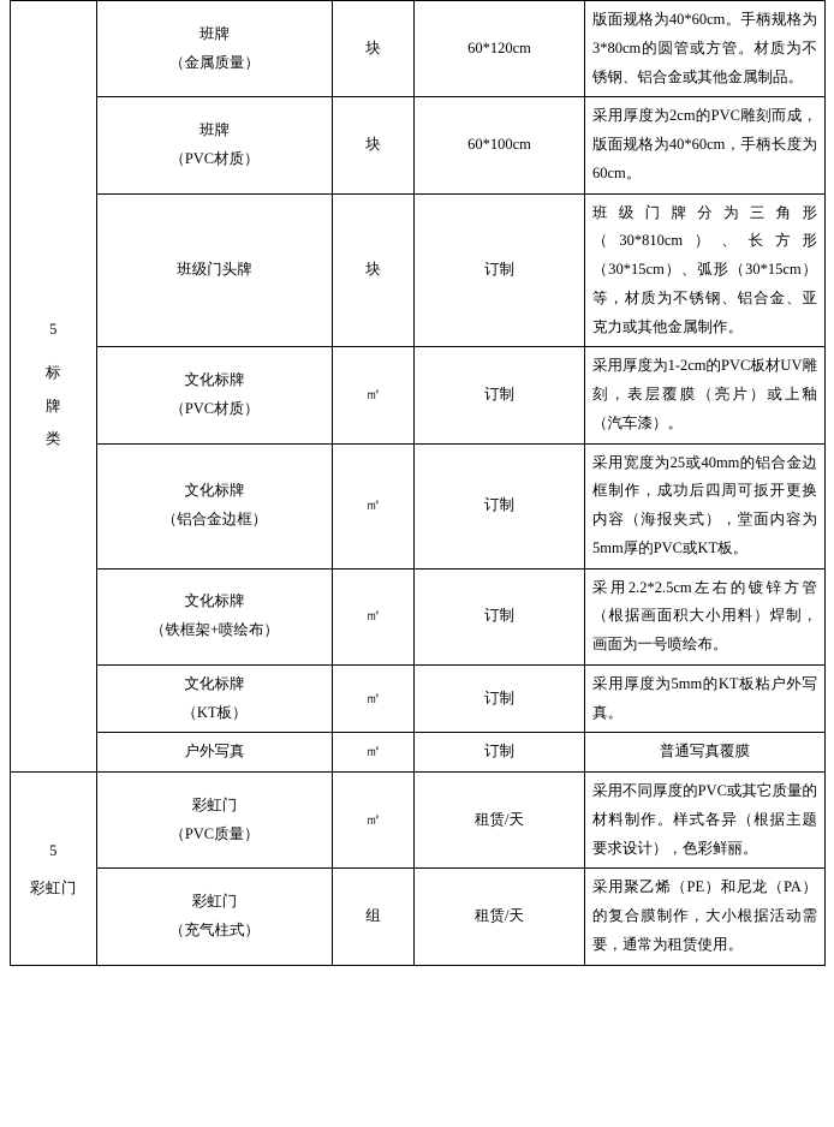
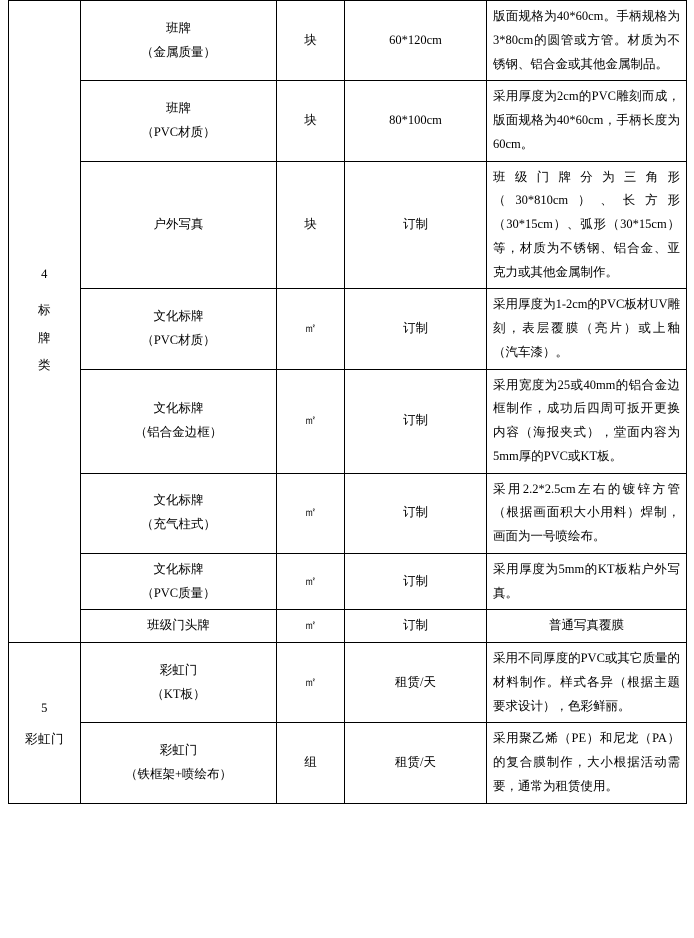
- 5 标 牌 类	班牌 （金属质量）	块	60*120cm	版面规格为40*60cm。手柄规格为3*80cm的圆管或方管。材质为不锈钢、铝合金或其他金属制品。
+ 4 标 牌 类	班牌 （金属质量）	块	60*120cm	版面规格为40*60cm。手柄规格为3*80cm的圆管或方管。材质为不锈钢、铝合金或其他金属制品。
- 班牌 （PVC材质）	块	60*100cm	采用厚度为2cm的PVC雕刻而成，版面规格为40*60cm，手柄长度为60cm。
+ 班牌 （PVC材质）	块	80*100cm	采用厚度为2cm的PVC雕刻而成，版面规格为40*60cm，手柄长度为60cm。
- 班级门头牌	块	订制	班级门牌分为三角形（30*810cm）、长方形（30*15cm）、弧形（30*15cm）等，材质为不锈钢、铝合金、亚克力或其他金属制作。
+ 户外写真	块	订制	班级门牌分为三角形（30*810cm）、长方形（30*15cm）、弧形（30*15cm）等，材质为不锈钢、铝合金、亚克力或其他金属制作。
  文化标牌 （PVC材质）	㎡	订制	采用厚度为1-2cm的PVC板材UV雕刻，表层覆膜（亮片）或上釉（汽车漆）。
  文化标牌 （铝合金边框）	㎡	订制	采用宽度为25或40mm的铝合金边框制作，成功后四周可扳开更换内容（海报夹式），堂面内容为5mm厚的PVC或KT板。
- 文化标牌 （铁框架+喷绘布）	㎡	订制	采用2.2*2.5cm左右的镀锌方管（根据画面积大小用料）焊制，画面为一号喷绘布。
+ 文化标牌 （充气柱式）	㎡	订制	采用2.2*2.5cm左右的镀锌方管（根据画面积大小用料）焊制，画面为一号喷绘布。
- 文化标牌 （KT板）	㎡	订制	采用厚度为5mm的KT板粘户外写真。
+ 文化标牌 （PVC质量）	㎡	订制	采用厚度为5mm的KT板粘户外写真。
- 户外写真	㎡	订制	普通写真覆膜
+ 班级门头牌	㎡	订制	普通写真覆膜
- 5 彩虹门	彩虹门 （PVC质量）	㎡	租赁/天	采用不同厚度的PVC或其它质量的材料制作。样式各异（根据主题要求设计），色彩鲜丽。
+ 5 彩虹门	彩虹门 （KT板）	㎡	租赁/天	采用不同厚度的PVC或其它质量的材料制作。样式各异（根据主题要求设计），色彩鲜丽。
- 彩虹门 （充气柱式）	组	租赁/天	采用聚乙烯（PE）和尼龙（PA）的复合膜制作，大小根据活动需要，通常为租赁使用。
+ 彩虹门 （铁框架+喷绘布）	组	租赁/天	采用聚乙烯（PE）和尼龙（PA）的复合膜制作，大小根据活动需要，通常为租赁使用。
